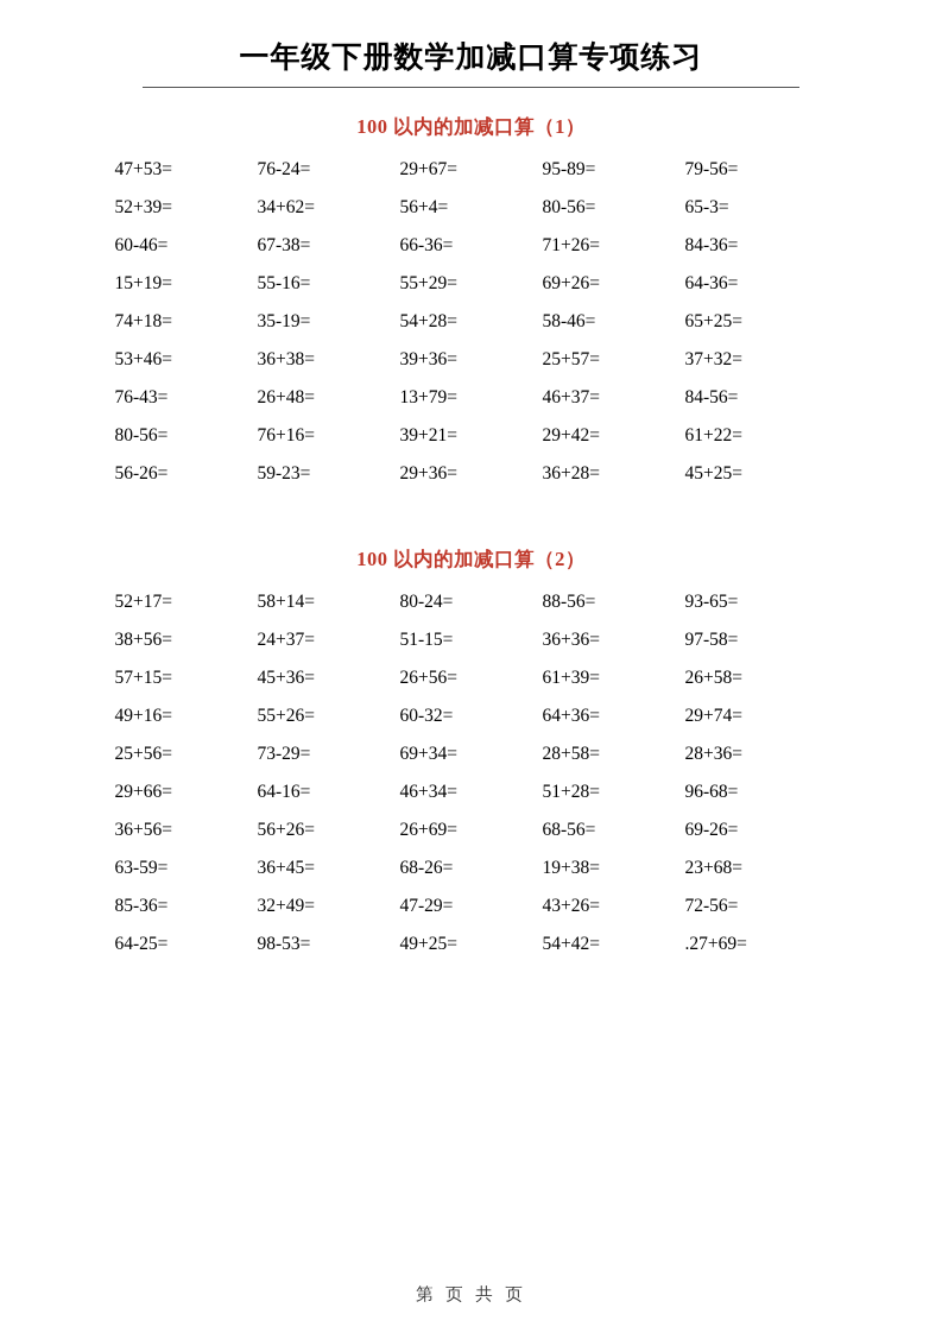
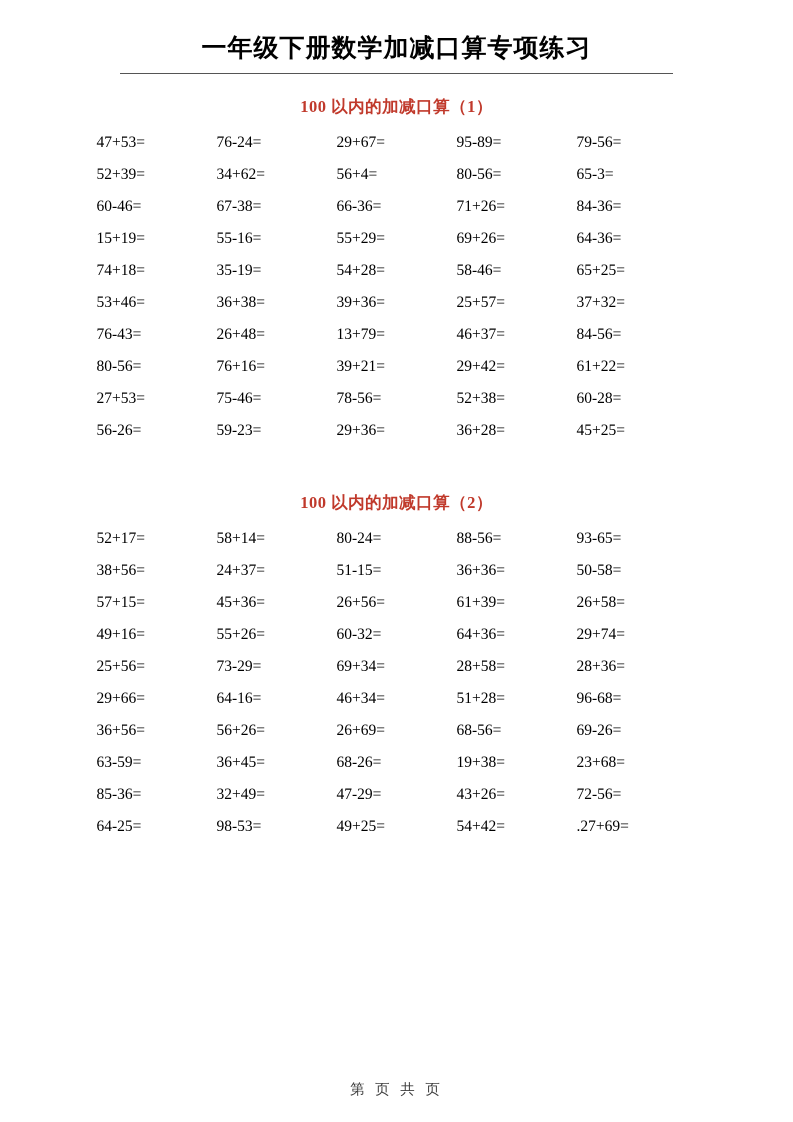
  一年级下册数学加减口算专项练习
  100 以内的加减口算（1）
  47+53=
  76-24=
  29+67=
  95-89=
  79-56=
  52+39=
  34+62=
  56+4=
  80-56=
  65-3=
  60-46=
  67-38=
  66-36=
  71+26=
  84-36=
  15+19=
  55-16=
  55+29=
  69+26=
  64-36=
  74+18=
  35-19=
  54+28=
  58-46=
  65+25=
  53+46=
  36+38=
  39+36=
  25+57=
  37+32=
  76-43=
  26+48=
  13+79=
  46+37=
  84-56=
  80-56=
  76+16=
  39+21=
  29+42=
  61+22=
+ 27+53=
+ 75-46=
+ 78-56=
+ 52+38=
+ 60-28=
  56-26=
  59-23=
  29+36=
  36+28=
  45+25=
  100 以内的加减口算（2）
  52+17=
  58+14=
  80-24=
  88-56=
  93-65=
  38+56=
  24+37=
  51-15=
  36+36=
- 97-58=
+ 50-58=
  57+15=
  45+36=
  26+56=
  61+39=
  26+58=
  49+16=
  55+26=
  60-32=
  64+36=
  29+74=
  25+56=
  73-29=
  69+34=
  28+58=
  28+36=
  29+66=
  64-16=
  46+34=
  51+28=
  96-68=
  36+56=
  56+26=
  26+69=
  68-56=
  69-26=
  63-59=
  36+45=
  68-26=
  19+38=
  23+68=
  85-36=
  32+49=
  47-29=
  43+26=
  72-56=
  64-25=
  98-53=
  49+25=
  54+42=
  .27+69=
  第 页 共 页
